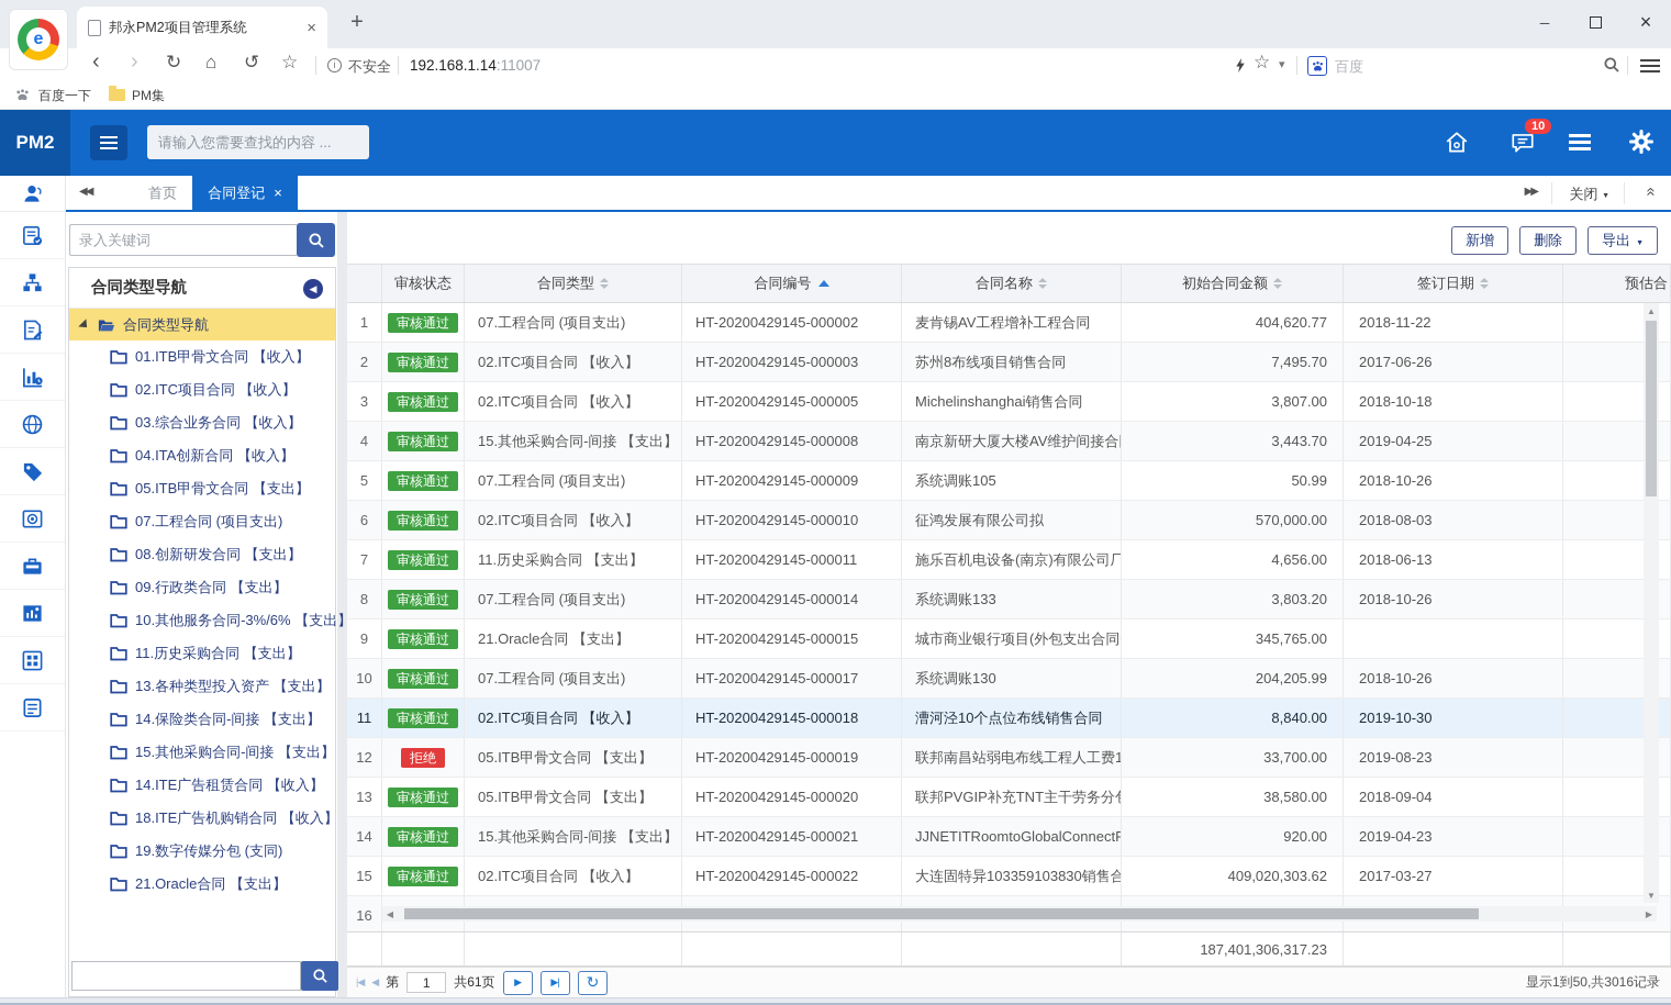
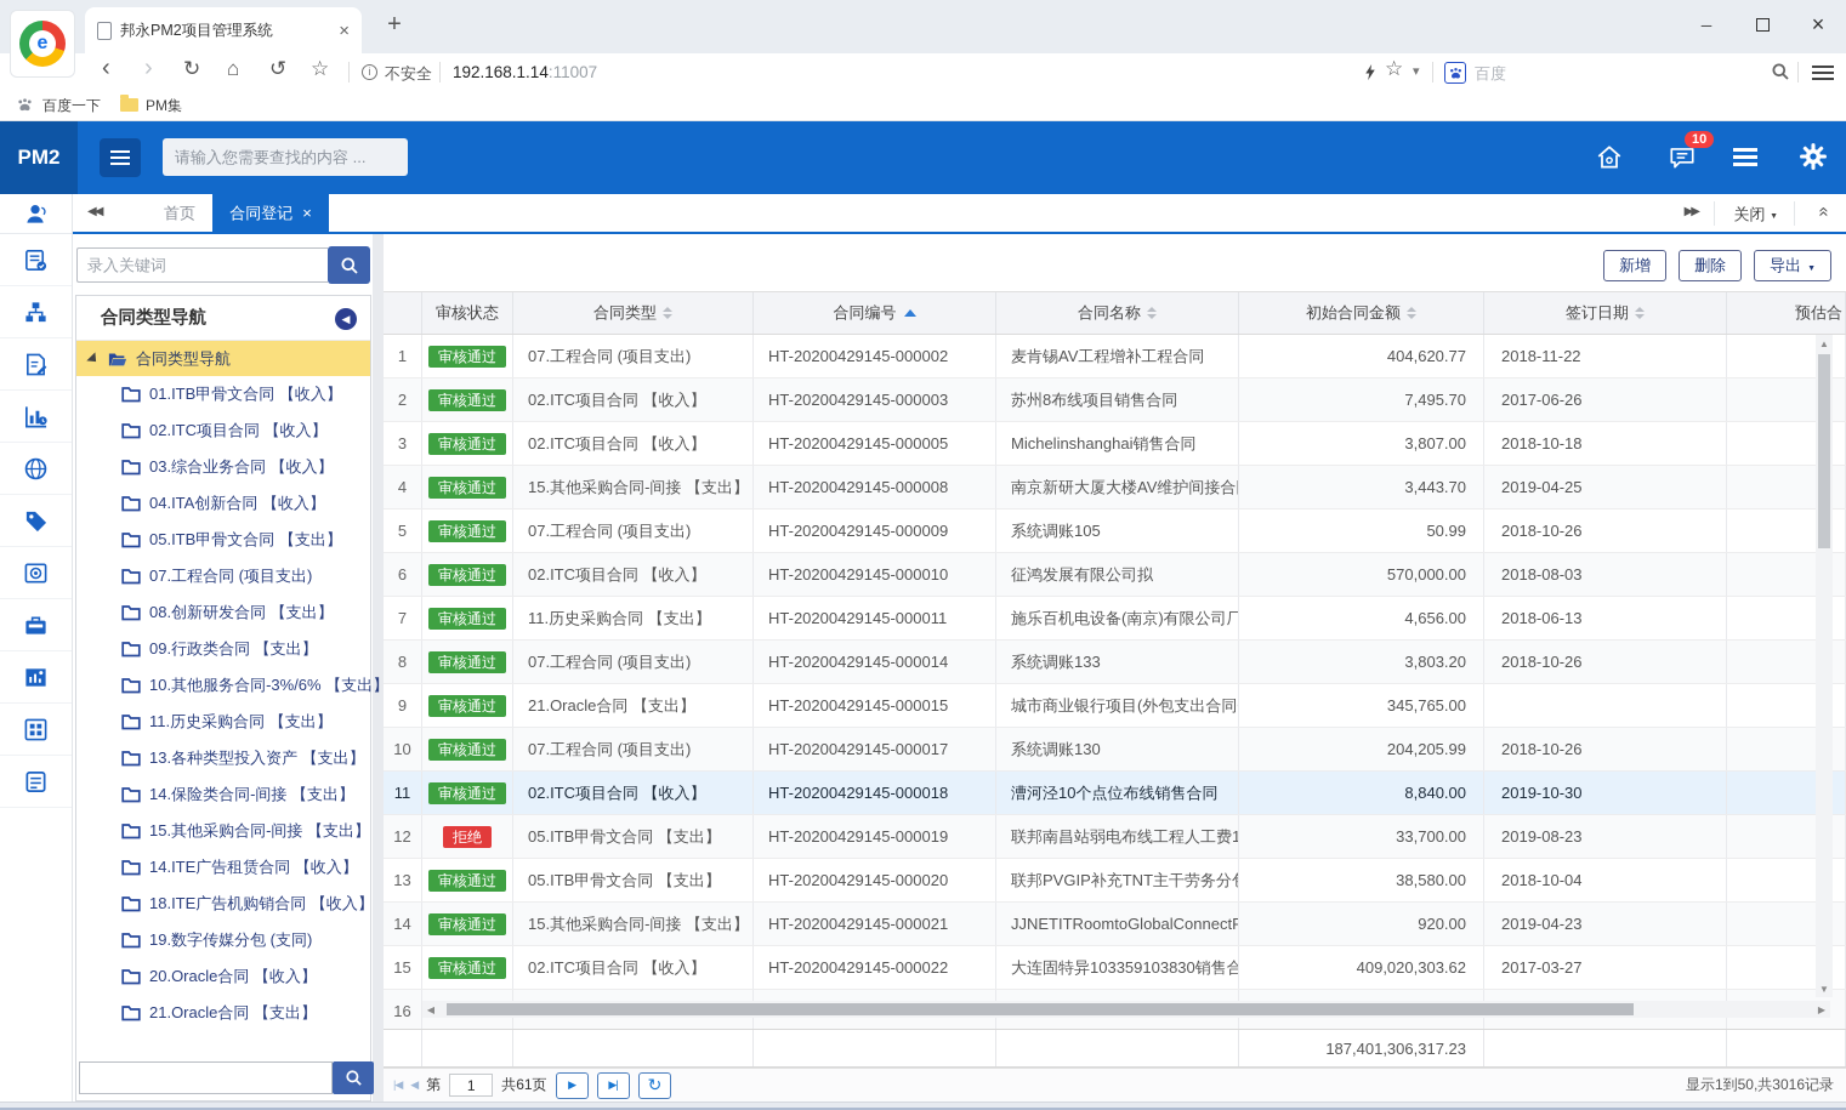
  邦永PM2项目管理系统
  e
  i
  不安全
  192.168.1.14:11007
  百度
  百度一下
  PM集
  PM2
  请输入您需要查找的内容 ...
  10
  首页
  合同登记
  关闭
  录入关键词
  合同类型导航
  合同类型导航
  01.ITB甲骨文合同 【收入】
  02.ITC项目合同 【收入】
  03.综合业务合同 【收入】
  04.ITA创新合同 【收入】
  05.ITB甲骨文合同 【支出】
  07.工程合同 (项目支出)
  08.创新研发合同 【支出】
  09.行政类合同 【支出】
  10.其他服务合同-3%/6% 【支出】
  11.历史采购合同 【支出】
  13.各种类型投入资产 【支出】
  14.保险类合同-间接 【支出】
  15.其他采购合同-间接 【支出】
  14.ITE广告租赁合同 【收入】
  18.ITE广告机购销合同 【收入】
  19.数字传媒分包 (支同)
+ 20.Oracle合同 【收入】
  21.Oracle合同 【支出】
  新增
  删除
  导出
  审核状态
  合同类型
  合同编号
  合同名称
  初始合同金额
  签订日期
  预估合
  1
  审核通过
  07.工程合同 (项目支出)
  HT-20200429145-000002
  麦肯锡AV工程增补工程合同
  404,620.77
  2018-11-22
  2
  审核通过
  02.ITC项目合同 【收入】
  HT-20200429145-000003
  苏州8布线项目销售合同
  7,495.70
  2017-06-26
  3
  审核通过
  02.ITC项目合同 【收入】
  HT-20200429145-000005
  Michelinshanghai销售合同
  3,807.00
  2018-10-18
  4
  审核通过
  15.其他采购合同-间接 【支出】
  HT-20200429145-000008
  南京新研大厦大楼AV维护间接合
  3,443.70
  2019-04-25
  5
  审核通过
  07.工程合同 (项目支出)
  HT-20200429145-000009
  系统调账105
  50.99
  2018-10-26
  6
  审核通过
  02.ITC项目合同 【收入】
  HT-20200429145-000010
  征鸿发展有限公司拟
  570,000.00
  2018-08-03
  7
  审核通过
  11.历史采购合同 【支出】
  HT-20200429145-000011
  施乐百机电设备(南京)有限公司厂
  4,656.00
  2018-06-13
  8
  审核通过
  07.工程合同 (项目支出)
  HT-20200429145-000014
  系统调账133
  3,803.20
  2018-10-26
  9
  审核通过
  21.Oracle合同 【支出】
  HT-20200429145-000015
  城市商业银行项目(外包支出合同
  345,765.00
  10
  审核通过
  07.工程合同 (项目支出)
  HT-20200429145-000017
  系统调账130
  204,205.99
  2018-10-26
  11
  审核通过
  02.ITC项目合同 【收入】
  HT-20200429145-000018
  漕河泾10个点位布线销售合同
  8,840.00
  2019-10-30
  12
  拒绝
  05.ITB甲骨文合同 【支出】
  HT-20200429145-000019
  联邦南昌站弱电布线工程人工费1
  33,700.00
  2019-08-23
  13
  审核通过
  05.ITB甲骨文合同 【支出】
  HT-20200429145-000020
  联邦PVGIP补充TNT主干劳务分
  38,580.00
- 2018-09-04
+ 2018-10-04
  14
  审核通过
  15.其他采购合同-间接 【支出】
  HT-20200429145-000021
  JJNETITRoomtoGlobalConnectR
  920.00
  2019-04-23
  15
  审核通过
  02.ITC项目合同 【收入】
  HT-20200429145-000022
  大连固特异103359103830销售合
  409,020,303.62
  2017-03-27
  16
  187,401,306,317.23
  第
  1
  共61页
  显示1到50,共3016记录
